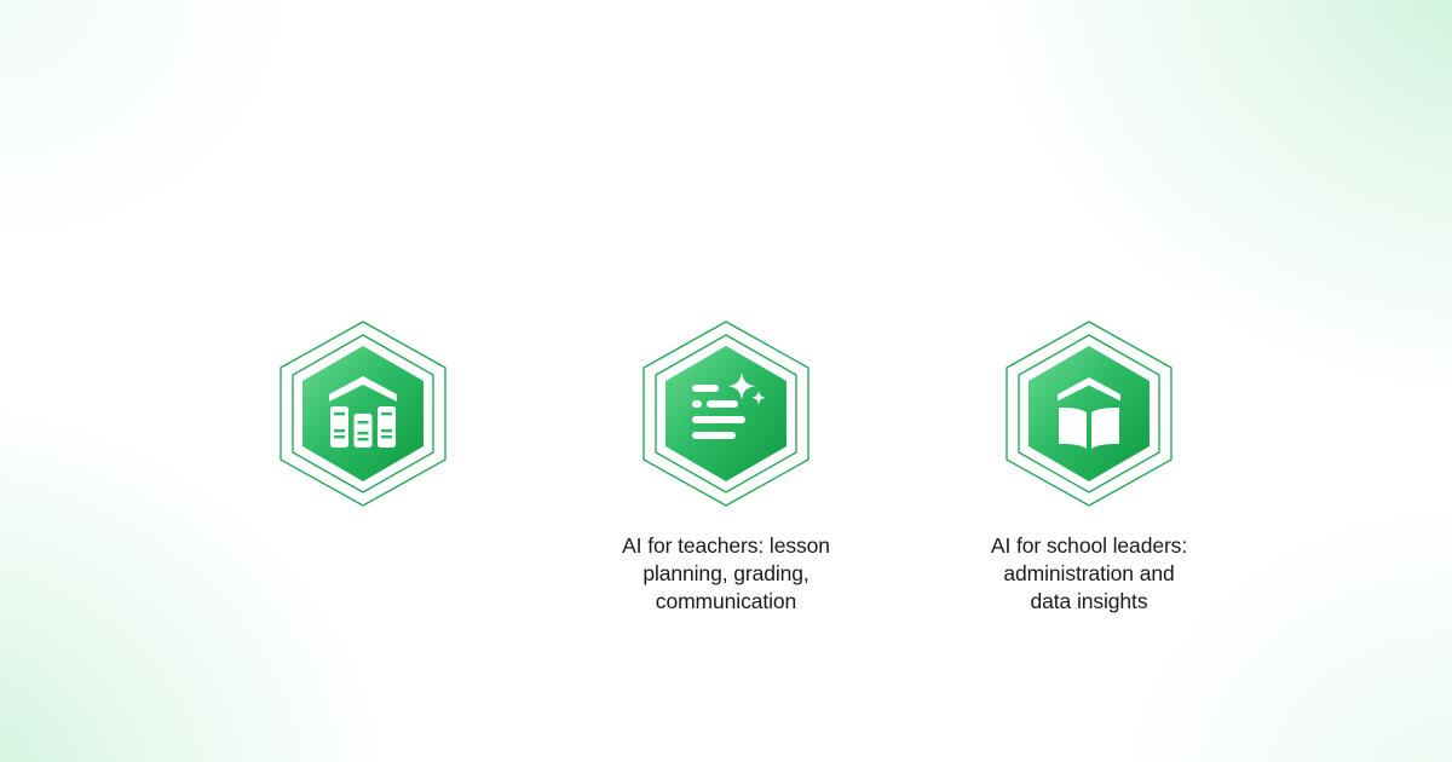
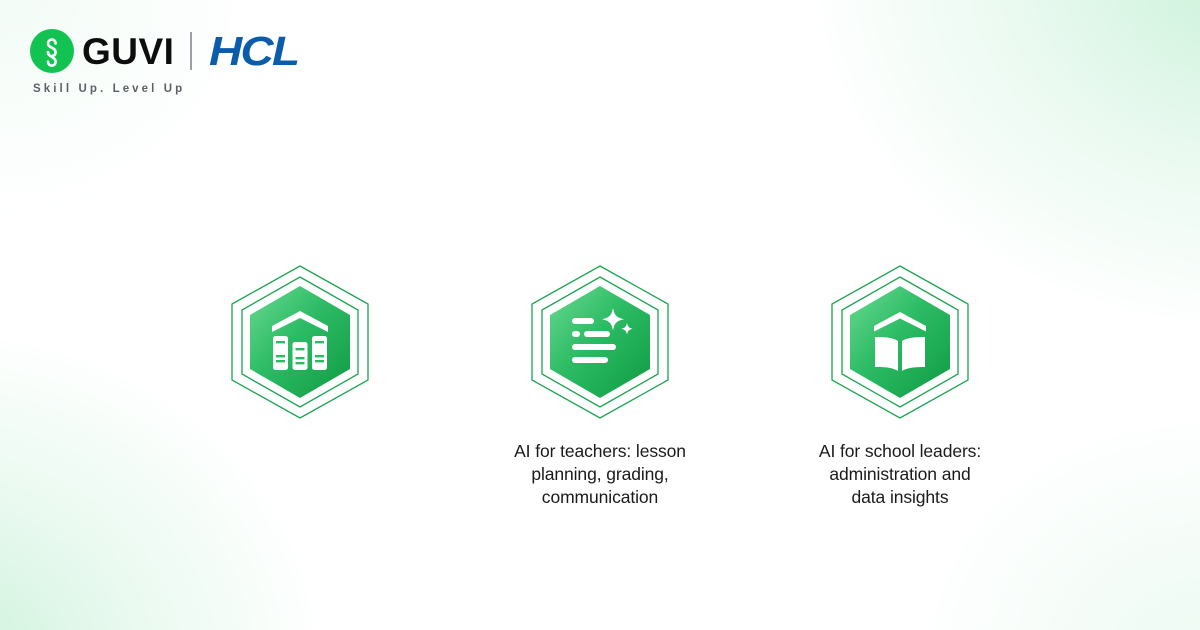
+ GUVI
+ HCL
+ Skill Up. Level Up
  AI for teachers: lesson
  planning, grading,
  communication
  AI for school leaders:
  administration and
  data insights
